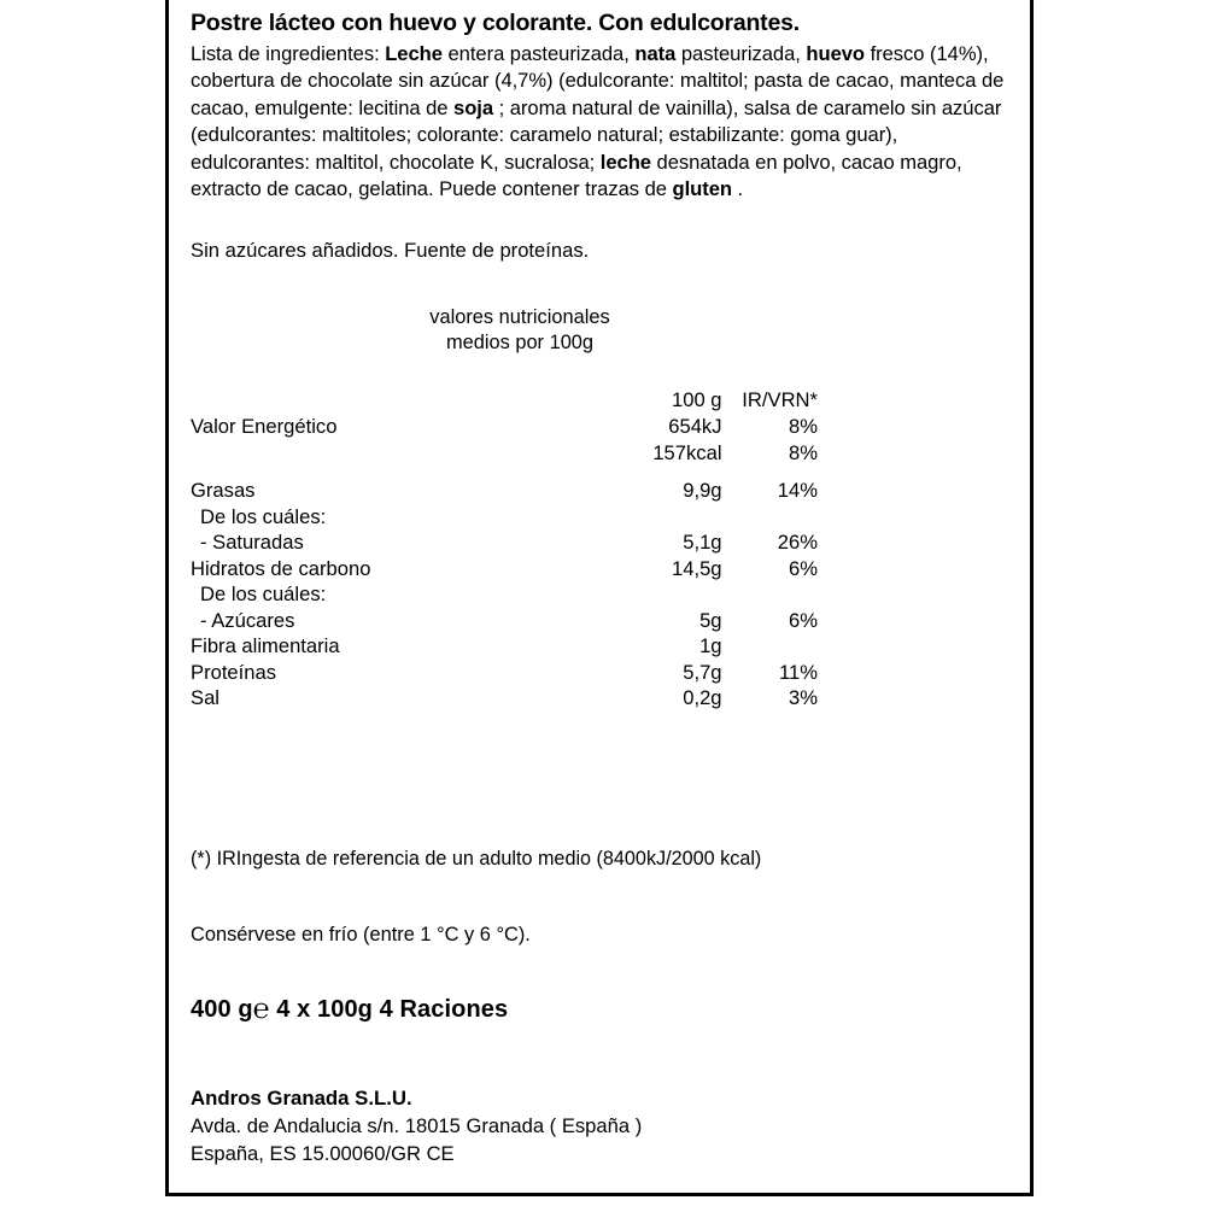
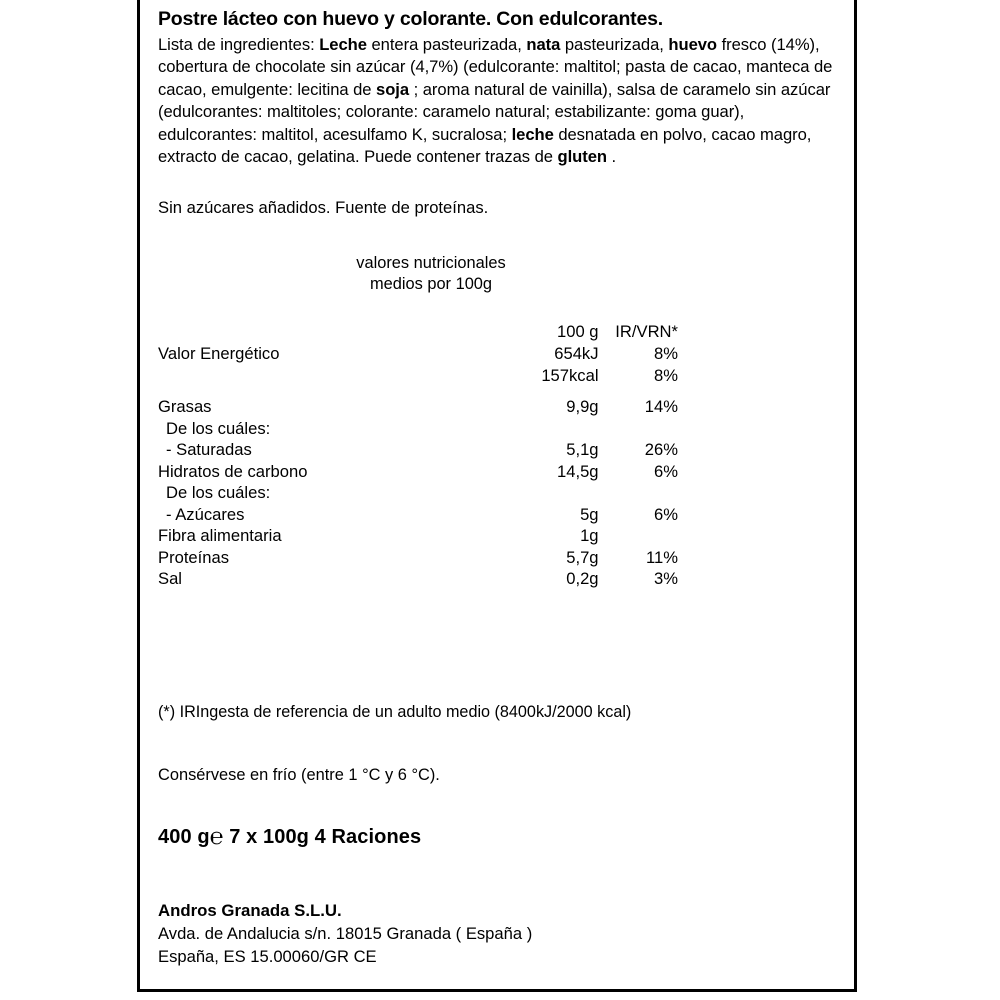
  Postre lácteo con huevo y colorante. Con edulcorantes.
- Lista de ingredientes: Leche entera pasteurizada, nata pasteurizada, huevo fresco (14%), cobertura de chocolate sin azúcar (4,7%) (edulcorante: maltitol; pasta de cacao, manteca de cacao, emulgente: lecitina de soja ; aroma natural de vainilla), salsa de caramelo sin azúcar (edulcorantes: maltitoles; colorante: caramelo natural; estabilizante: goma guar), edulcorantes: maltitol, chocolate K, sucralosa; leche desnatada en polvo, cacao magro, extracto de cacao, gelatina. Puede contener trazas de gluten .
+ Lista de ingredientes: Leche entera pasteurizada, nata pasteurizada, huevo fresco (14%), cobertura de chocolate sin azúcar (4,7%) (edulcorante: maltitol; pasta de cacao, manteca de cacao, emulgente: lecitina de soja ; aroma natural de vainilla), salsa de caramelo sin azúcar (edulcorantes: maltitoles; colorante: caramelo natural; estabilizante: goma guar), edulcorantes: maltitol, acesulfamo K, sucralosa; leche desnatada en polvo, cacao magro, extracto de cacao, gelatina. Puede contener trazas de gluten .
  Sin azúcares añadidos. Fuente de proteínas.
  valores nutricionales
  medios por 100g
  	100 g	IR/VRN*
  Valor Energético	654kJ	8%
  	157kcal	8%
  Grasas	9,9g	14%
  De los cuáles:
  - Saturadas	5,1g	26%
  Hidratos de carbono	14,5g	6%
  De los cuáles:
  - Azúcares	5g	6%
  Fibra alimentaria	1g
  Proteínas	5,7g	11%
  Sal	0,2g	3%
  (*) IRIngesta de referencia de un adulto medio (8400kJ/2000 kcal)
  Consérvese en frío (entre 1 °C y 6 °C).
- 400 g℮ 4 x 100g 4 Raciones
+ 400 g℮ 7 x 100g 4 Raciones
  Andros Granada S.L.U.
  Avda. de Andalucia s/n. 18015 Granada ( España )
  España, ES 15.00060/GR CE
